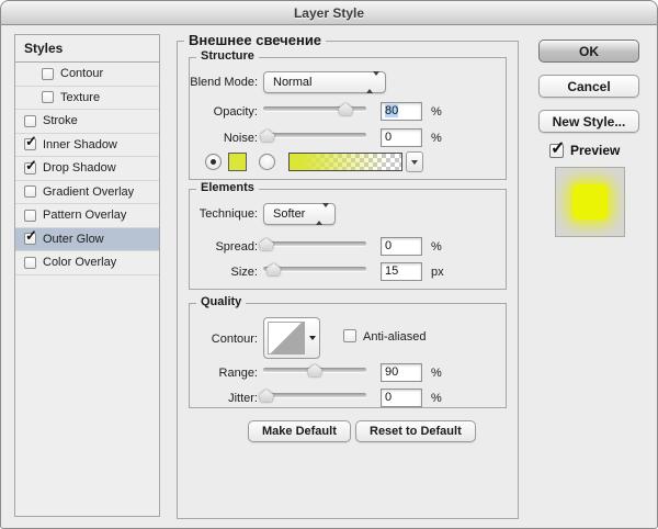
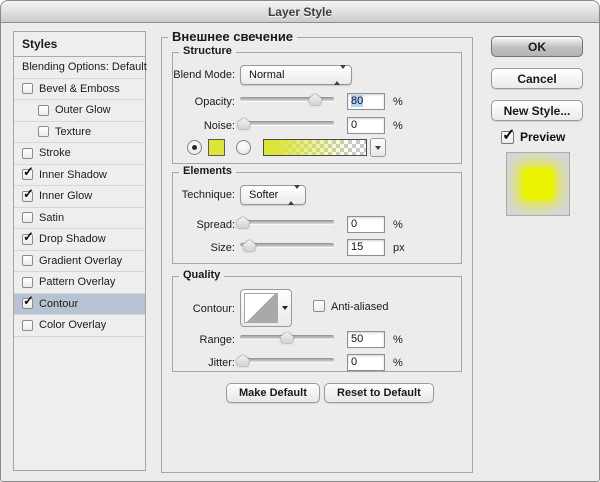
  Layer Style
  Styles
+ Blending Options: Default
+ Bevel & Emboss
- Contour
+ Outer Glow
  Texture
  Stroke
  Inner Shadow
+ Inner Glow
+ Satin
  Drop Shadow
  Gradient Overlay
  Pattern Overlay
- Outer Glow
+ Contour
  Color Overlay
  Внешнее свечение
  Structure
  Blend Mode:
  Normal
  Opacity:
  80
  %
  Noise:
  0
  %
  Elements
  Technique:
  Softer
  Spread:
  0
  %
  Size:
  15
  px
  Quality
  Contour:
  Anti-aliased
  Range:
- 90
+ 50
  %
  Jitter:
  0
  %
  Make Default
  Reset to Default
  OK
  Cancel
  New Style...
  Preview
